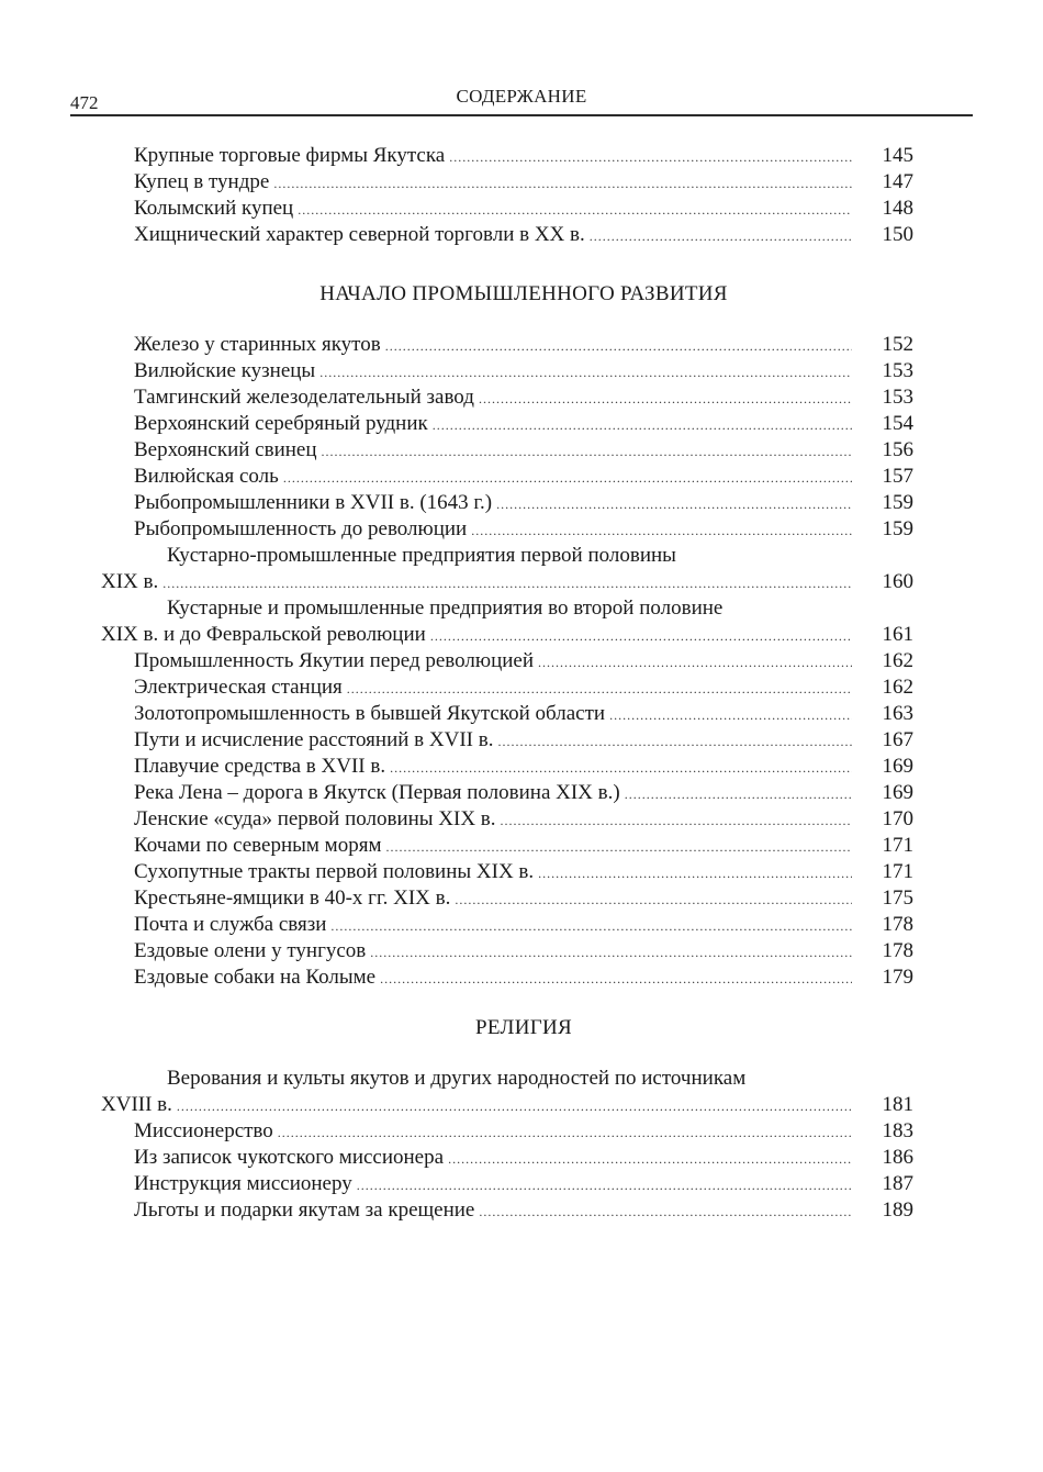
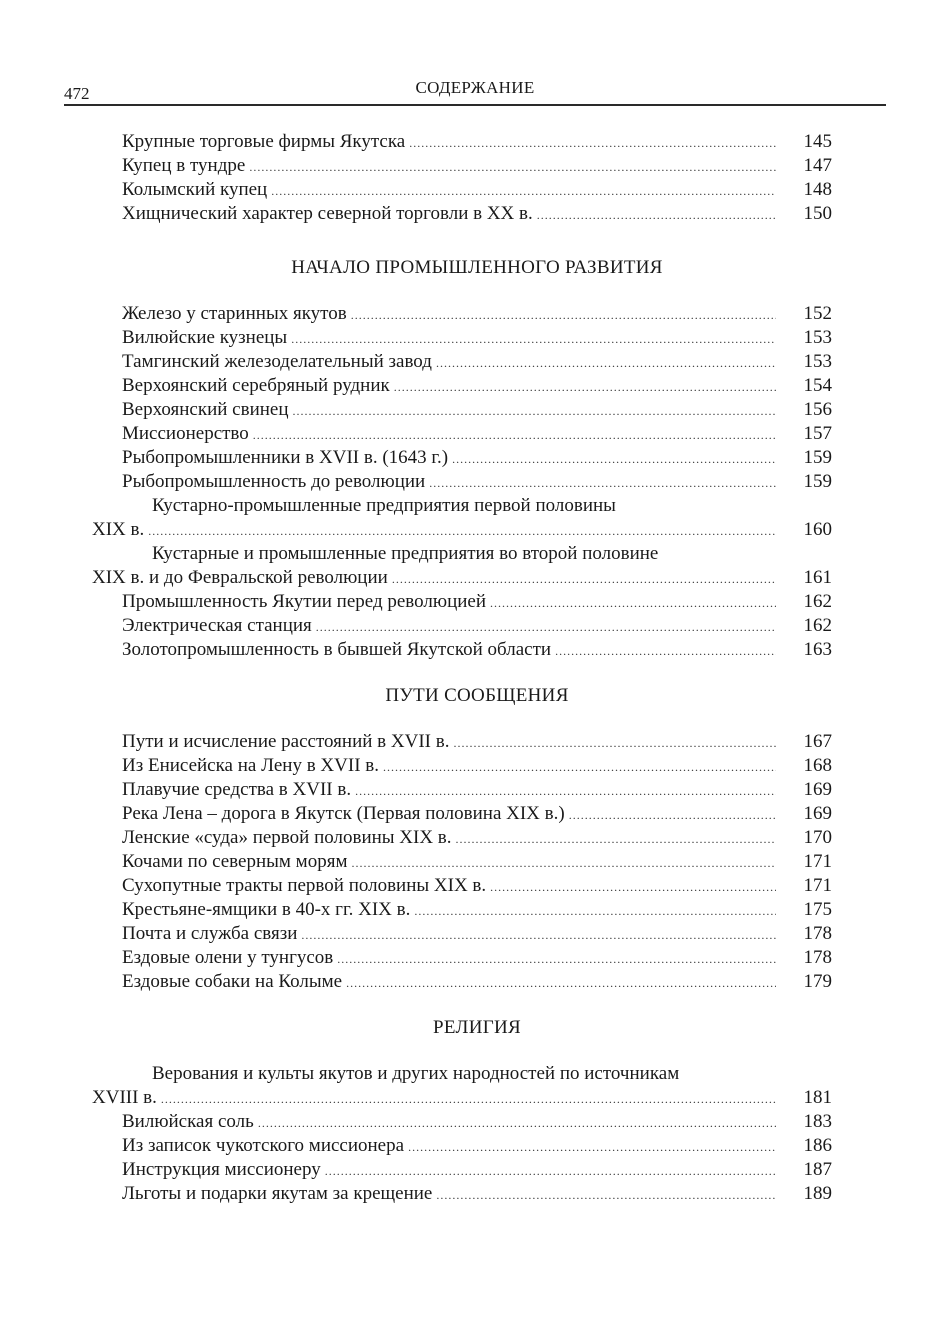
  472
  СОДЕРЖАНИЕ
  Крупные торговые фирмы Якутска
  145
  Купец в тундре
  147
  Колымский купец
  148
  Хищнический характер северной торговли в XX в.
  150
  НАЧАЛО ПРОМЫШЛЕННОГО РАЗВИТИЯ
  Железо у старинных якутов
  152
  Вилюйские кузнецы
  153
  Тамгинский железоделательный завод
  153
  Верхоянский серебряный рудник
  154
  Верхоянский свинец
  156
- Вилюйская соль
+ Миссионерство
  157
  Рыбопромышленники в XVII в. (1643 г.)
  159
  Рыбопромышленность до революции
  159
  Кустарно-промышленные предприятия первой половины
  XIX в.
  160
  Кустарные и промышленные предприятия во второй половине
  XIX в. и до Февральской революции
  161
  Промышленность Якутии перед революцией
  162
  Электрическая станция
  162
  Золотопромышленность в бывшей Якутской области
  163
+ ПУТИ СООБЩЕНИЯ
  Пути и исчисление расстояний в XVII в.
  167
+ Из Енисейска на Лену в XVII в.
+ 168
  Плавучие средства в XVII в.
  169
  Река Лена – дорога в Якутск (Первая половина XIX в.)
  169
  Ленские «суда» первой половины XIX в.
  170
  Кочами по северным морям
  171
  Сухопутные тракты первой половины XIX в.
  171
  Крестьяне-ямщики в 40-х гг. XIX в.
  175
  Почта и служба связи
  178
  Ездовые олени у тунгусов
  178
  Ездовые собаки на Колыме
  179
  РЕЛИГИЯ
  Верования и культы якутов и других народностей по источникам
  XVIII в.
  181
- Миссионерство
+ Вилюйская соль
  183
  Из записок чукотского миссионера
  186
  Инструкция миссионеру
  187
  Льготы и подарки якутам за крещение
  189
